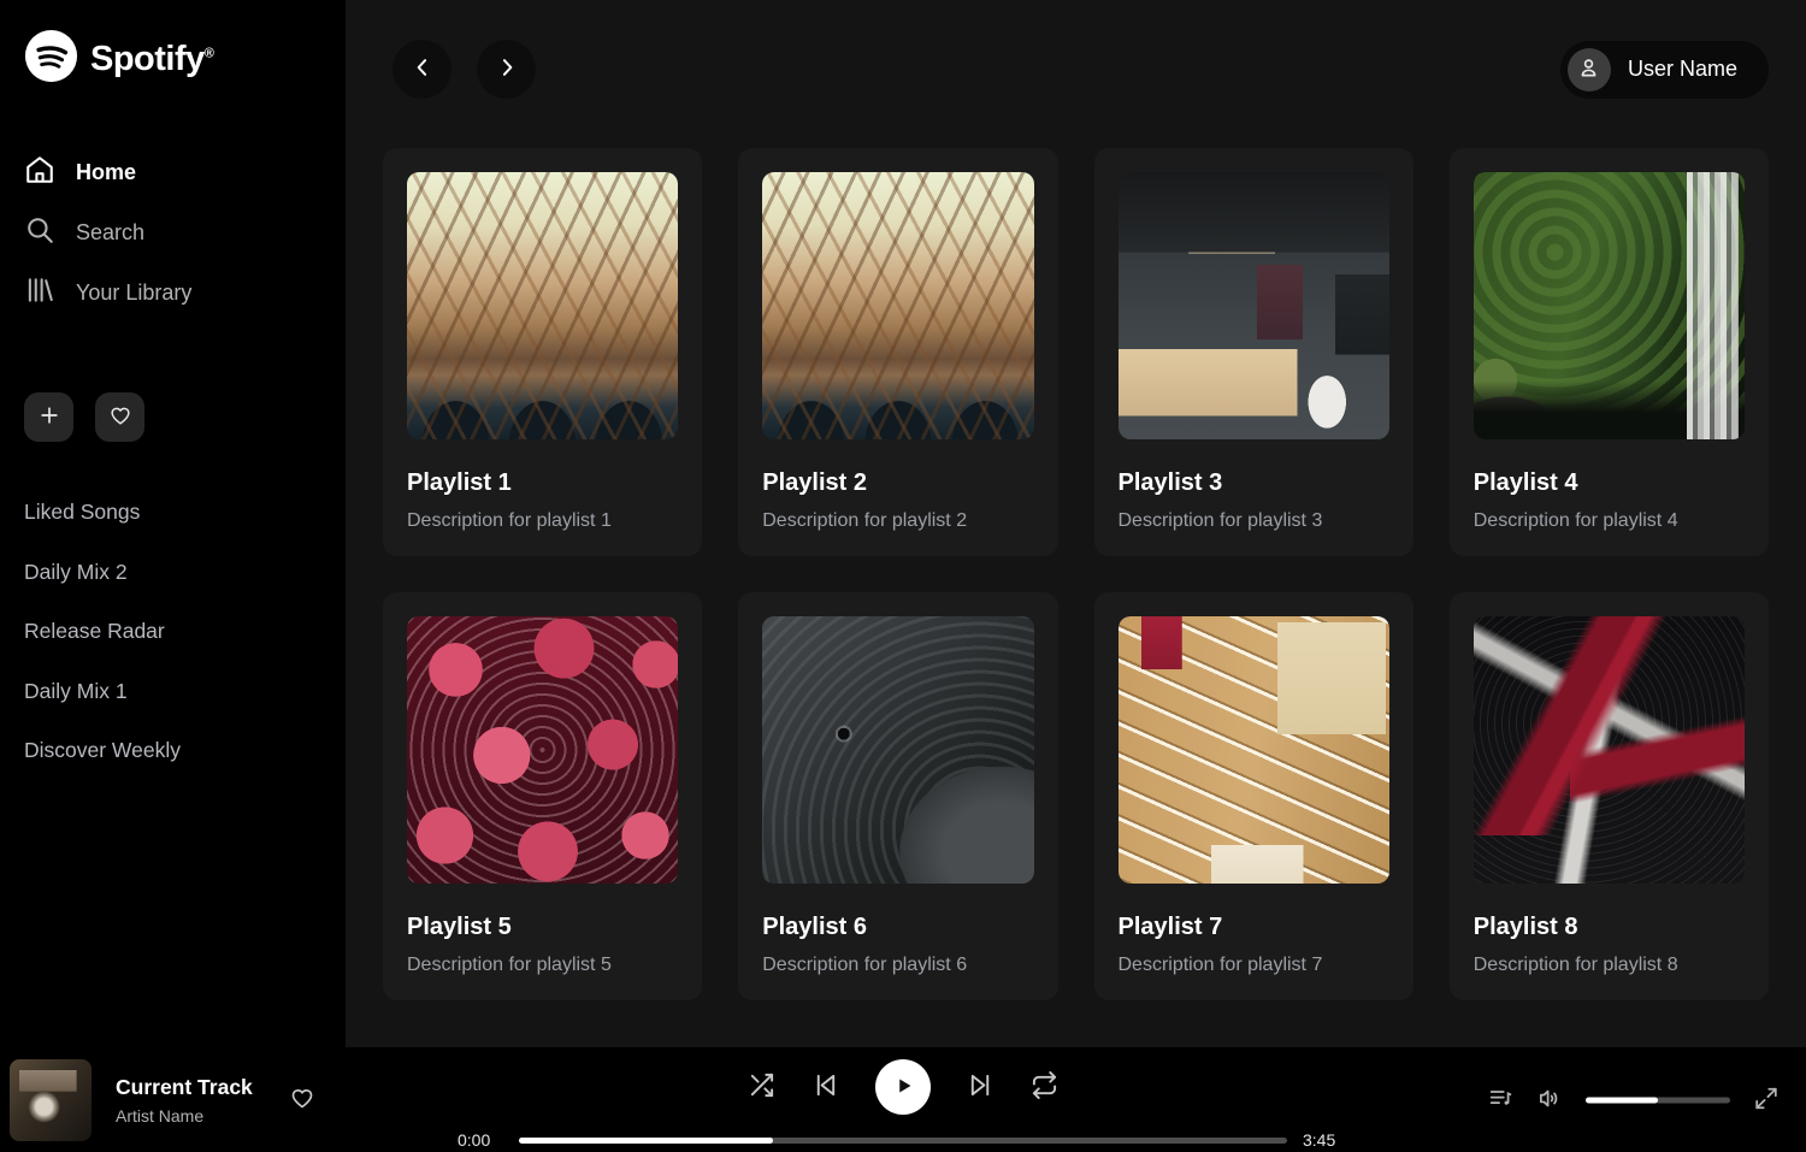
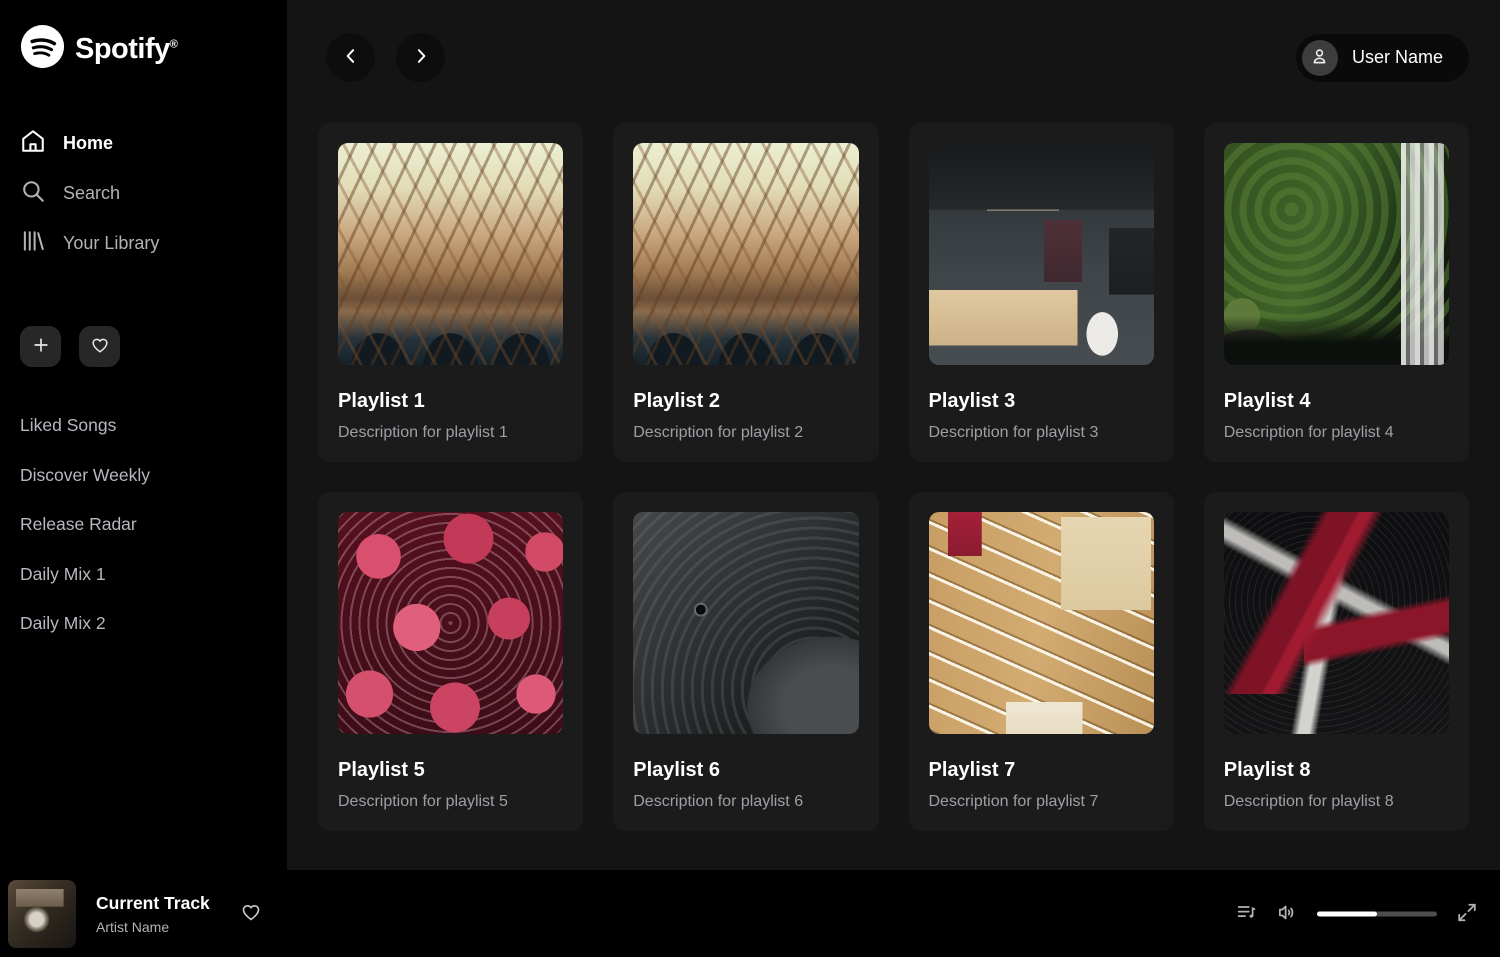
  Spotify®
  Home
  Search
  Your Library
  Liked Songs
- Daily Mix 2
+ Discover Weekly
  Release Radar
  Daily Mix 1
- Discover Weekly
+ Daily Mix 2
  User Name
  Playlist 1
  Description for playlist 1
  Playlist 2
  Description for playlist 2
  Playlist 3
  Description for playlist 3
  Playlist 4
  Description for playlist 4
  Playlist 5
  Description for playlist 5
  Playlist 6
  Description for playlist 6
  Playlist 7
  Description for playlist 7
  Playlist 8
  Description for playlist 8
  Current Track
  Artist Name
- 0:00
- 3:45
